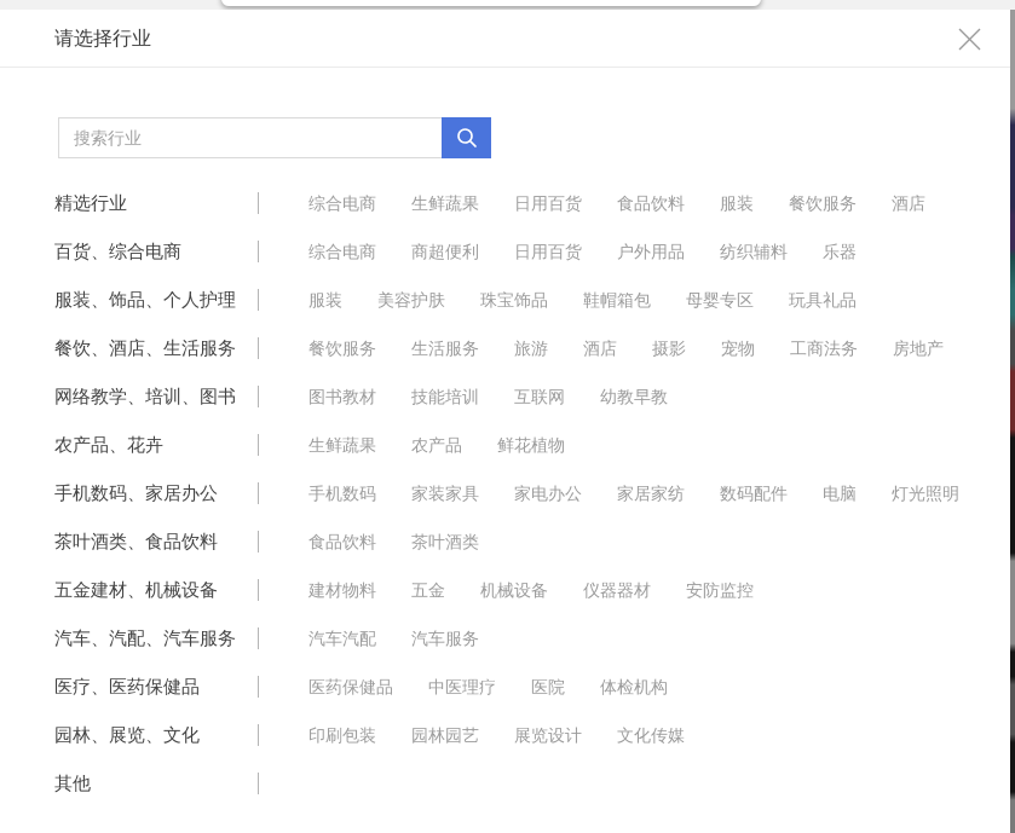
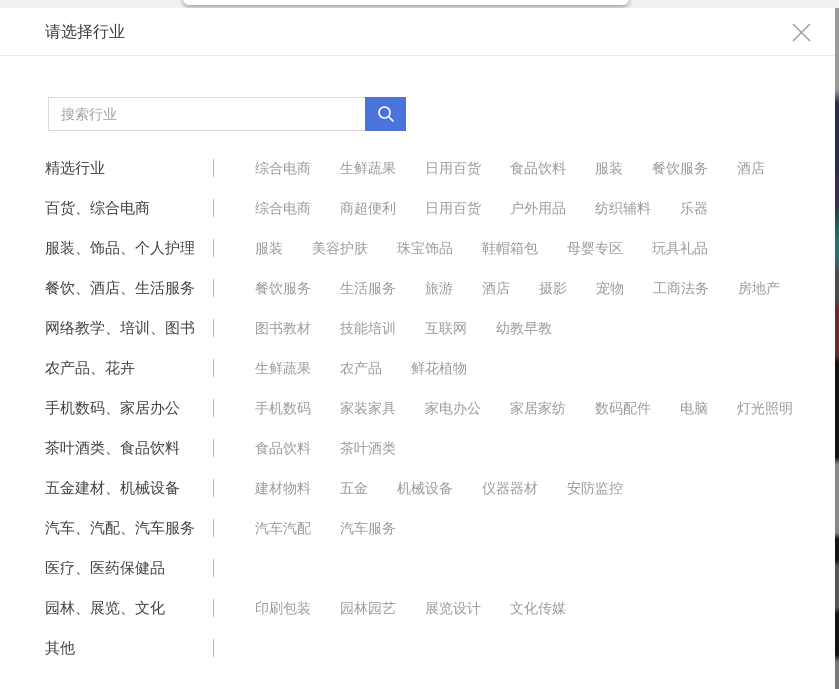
  请选择行业
  搜索行业
  精选行业
  综合电商
  生鲜蔬果
  日用百货
  食品饮料
  服装
  餐饮服务
  酒店
  百货、综合电商
  综合电商
  商超便利
  日用百货
  户外用品
  纺织辅料
  乐器
  服装、饰品、个人护理
  服装
  美容护肤
  珠宝饰品
  鞋帽箱包
  母婴专区
  玩具礼品
  餐饮、酒店、生活服务
  餐饮服务
  生活服务
  旅游
  酒店
  摄影
  宠物
  工商法务
  房地产
  网络教学、培训、图书
  图书教材
  技能培训
  互联网
  幼教早教
  农产品、花卉
  生鲜蔬果
  农产品
  鲜花植物
  手机数码、家居办公
  手机数码
  家装家具
  家电办公
  家居家纺
  数码配件
  电脑
  灯光照明
  茶叶酒类、食品饮料
  食品饮料
  茶叶酒类
  五金建材、机械设备
  建材物料
  五金
  机械设备
  仪器器材
  安防监控
  汽车、汽配、汽车服务
  汽车汽配
  汽车服务
  医疗、医药保健品
- 医药保健品
- 中医理疗
- 医院
- 体检机构
  园林、展览、文化
  印刷包装
  园林园艺
  展览设计
  文化传媒
  其他
